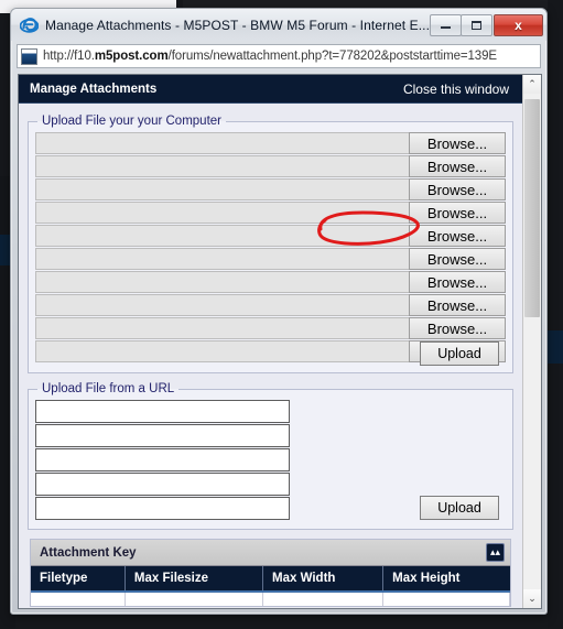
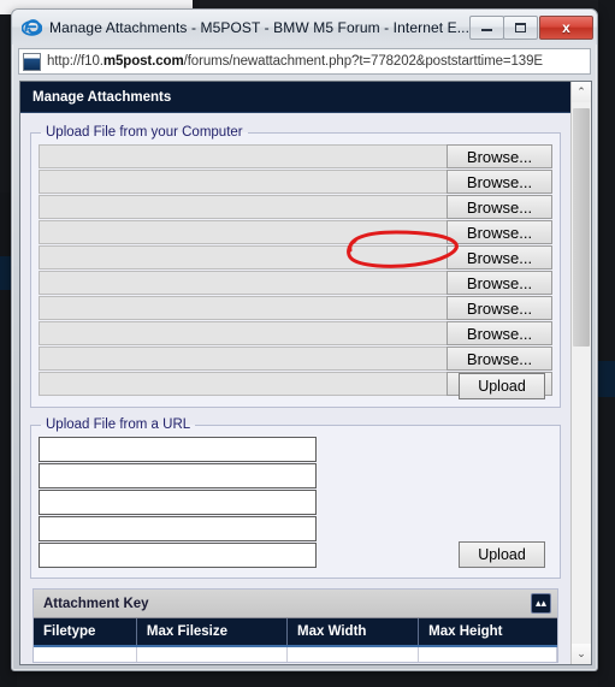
  Manage Attachments - M5POST - BMW M5 Forum - Internet E...
  x
  http://f10.m5post.com/forums/newattachment.php?t=778202&poststarttime=139E
  Manage Attachments
- Close this window
- Upload File your your Computer
+ Upload File from your Computer
  Browse...
  Browse...
  Browse...
  Browse...
  Browse...
  Browse...
  Browse...
  Browse...
  Browse...
  Upload
  Upload File from a URL
  Upload
  Attachment Key
  ▴▴
  Filetype	Max Filesize	Max Width	Max Height
  ⌃
  ⌄
